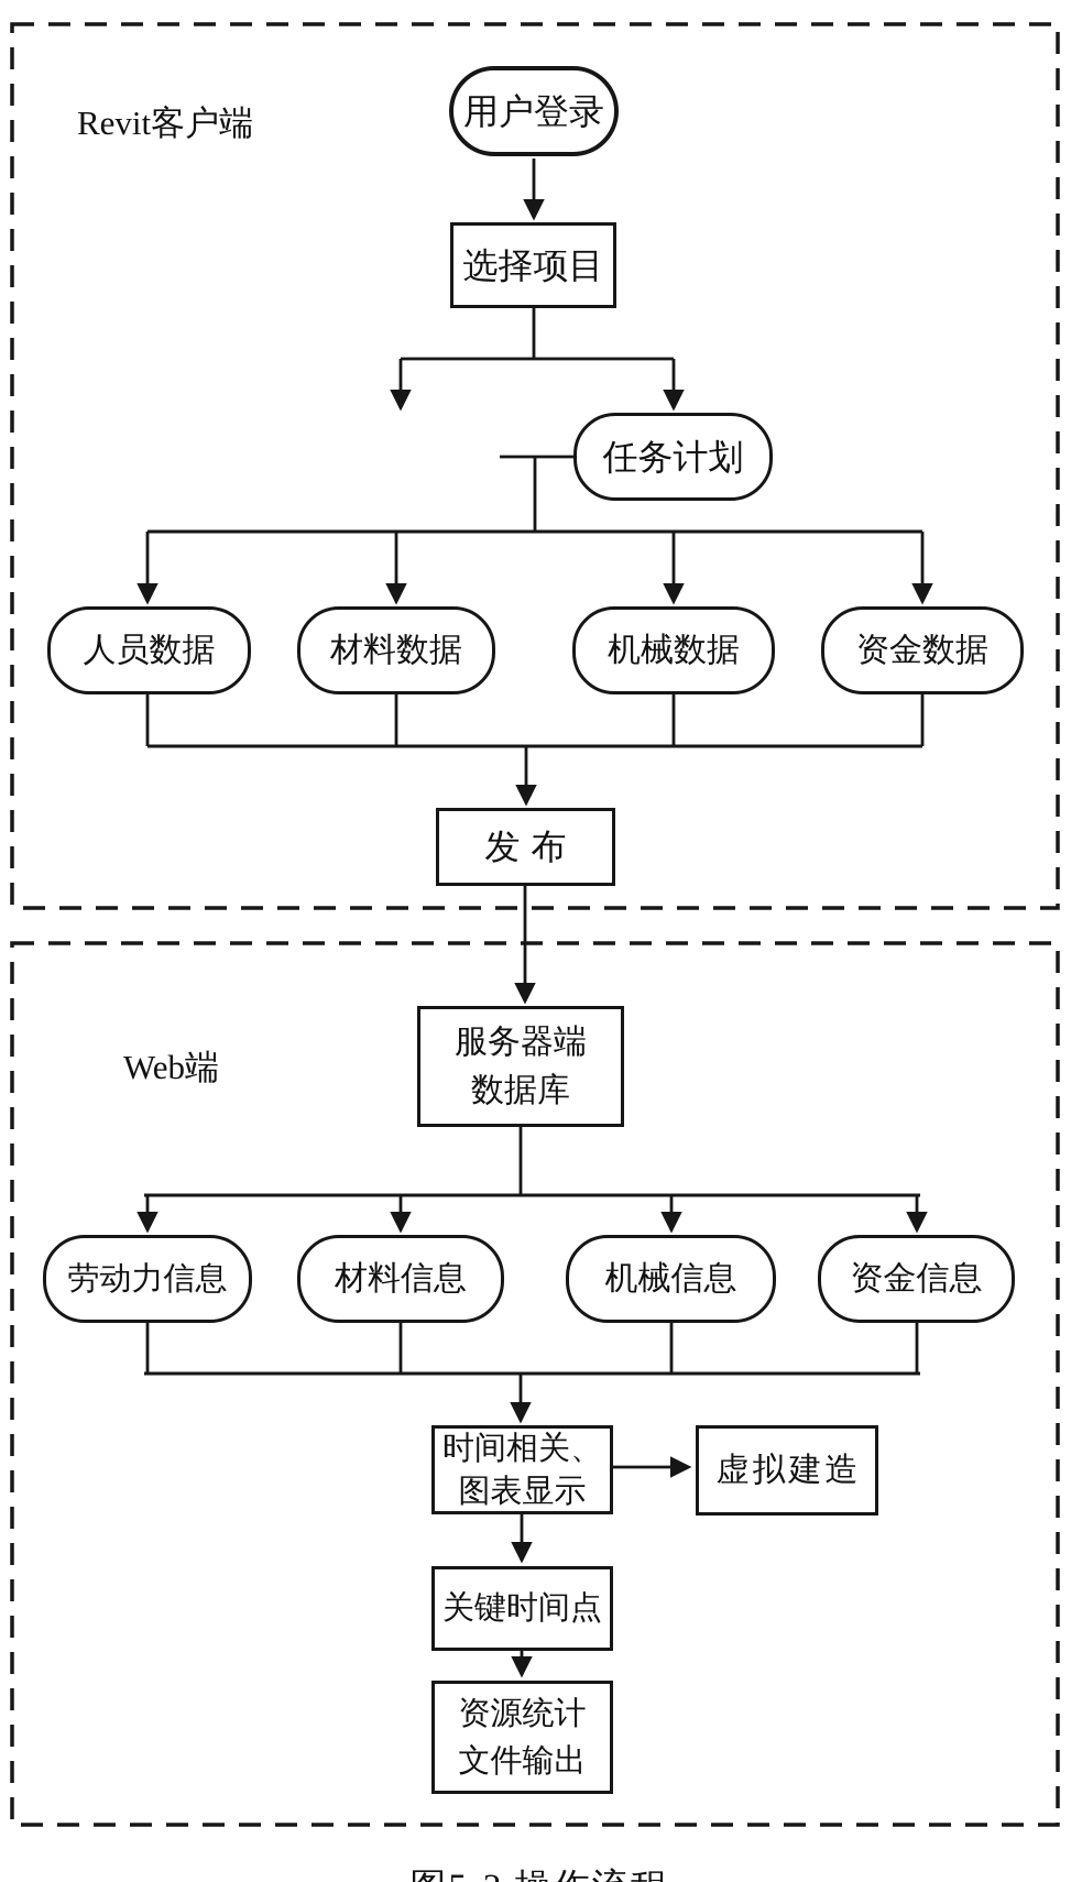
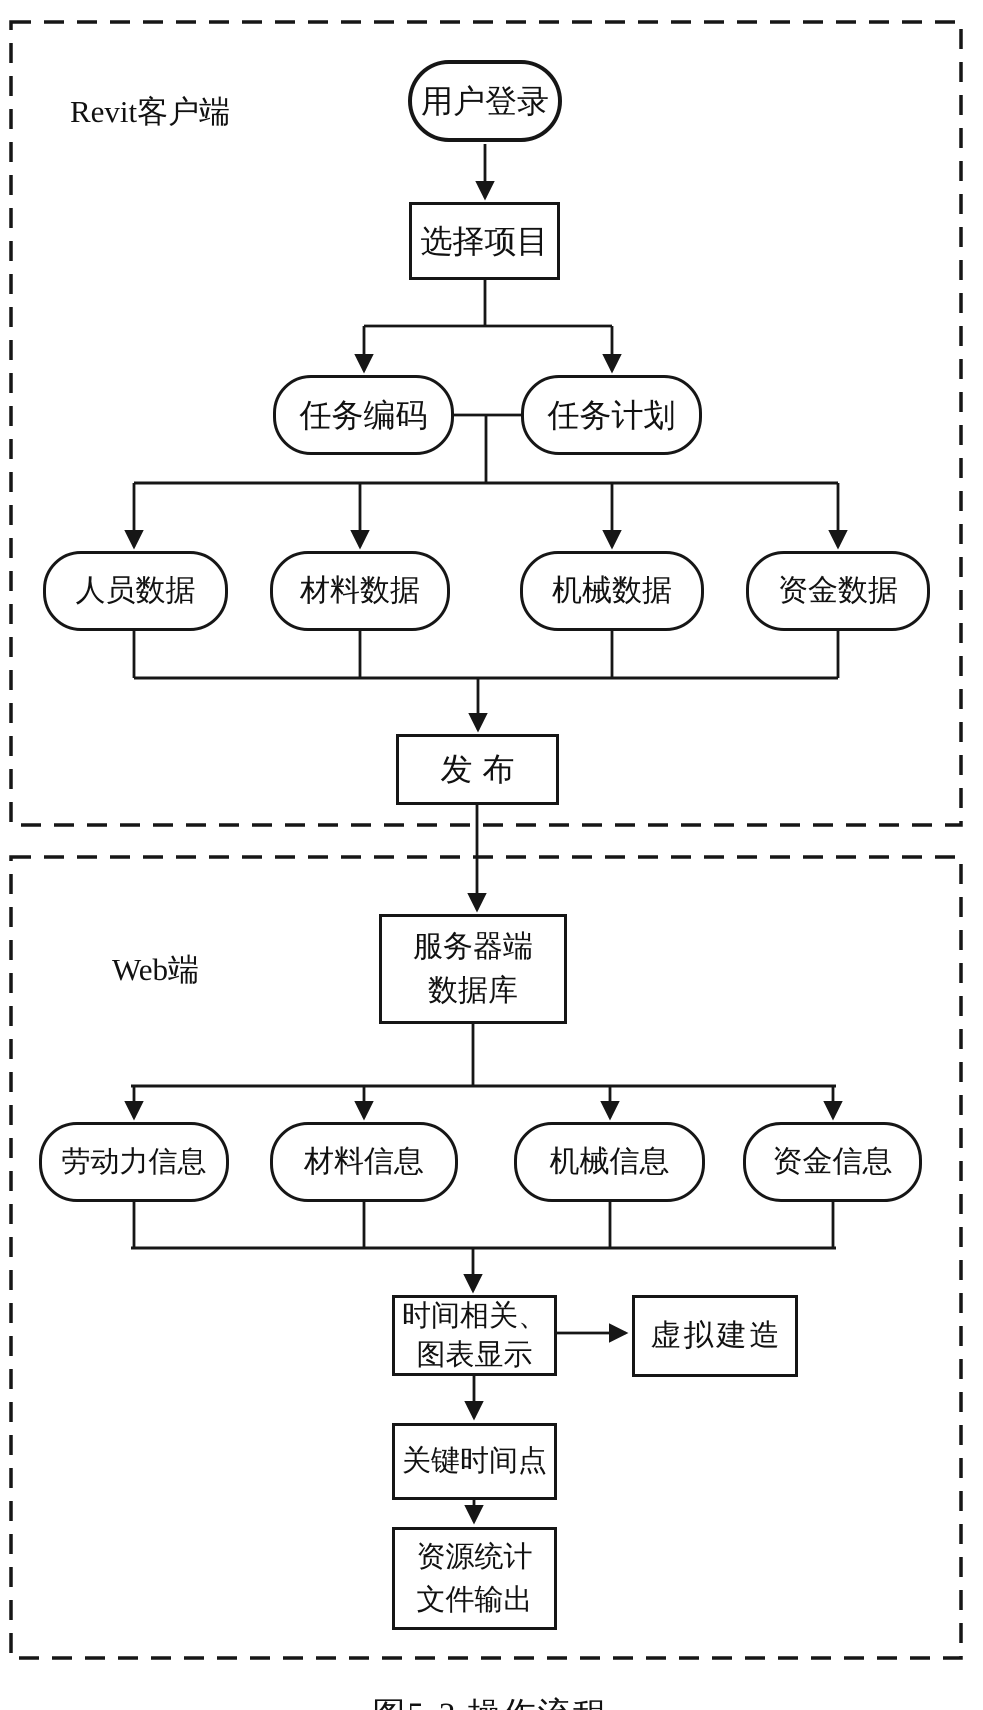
  Revit客户端
  Web端
  用户登录
  选择项目
+ 任务编码
  任务计划
  人员数据
  材料数据
  机械数据
  资金数据
  发布
  服务器端
  数据库
  劳动力信息
  材料信息
  机械信息
  资金信息
  时间相关、
  图表显示
  虚拟建造
  关键时间点
  资源统计
  文件输出
